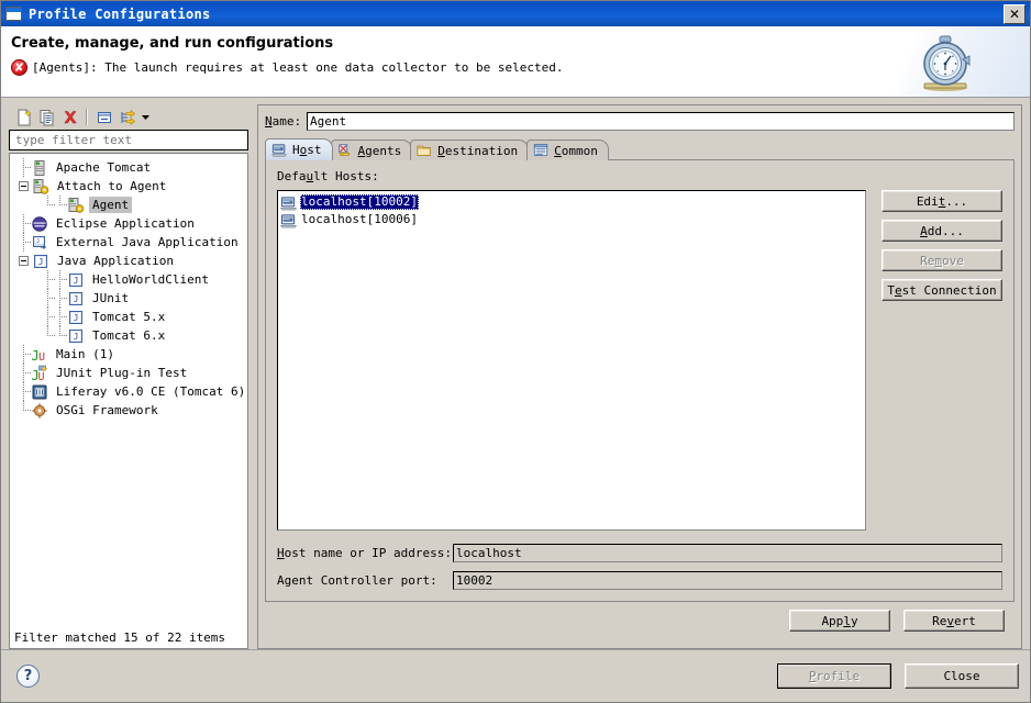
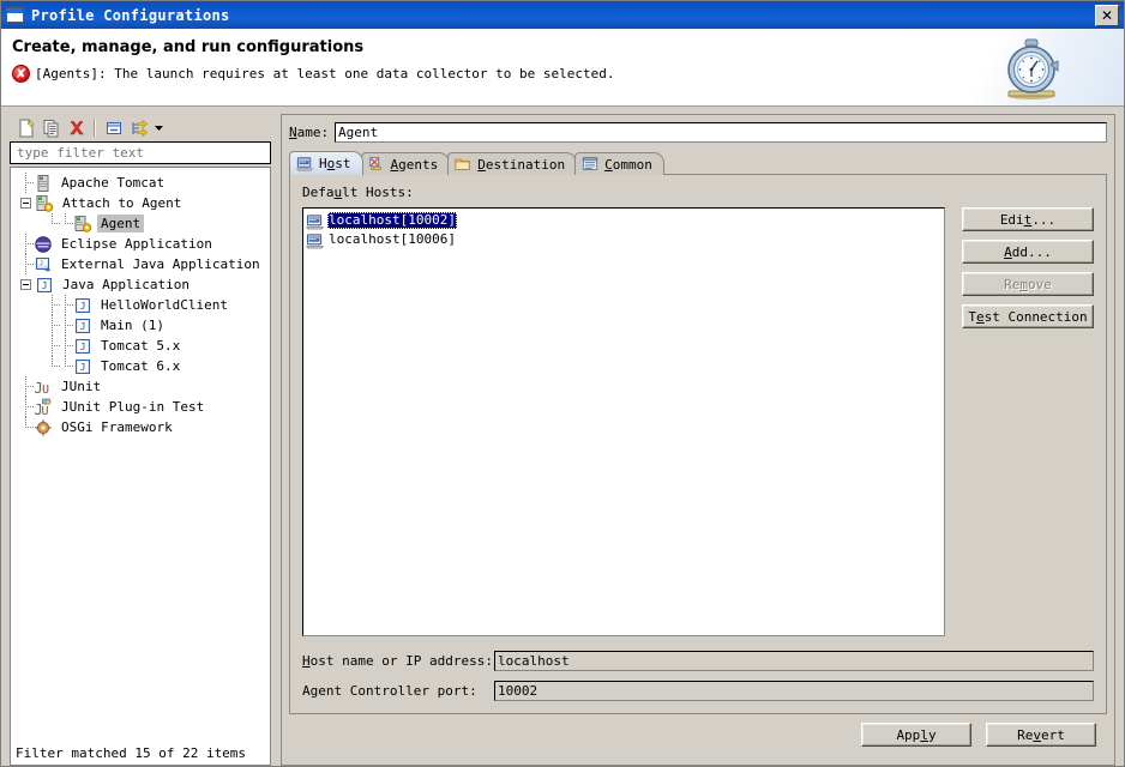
  Profile Configurations
  ✕
  Create, manage, and run configurations
  ✘
  [Agents]: The launch requires at least one data collector to be selected.
  type filter text
  Apache Tomcat
  Attach to Agent
  Agent
  Eclipse Application
  External Java Application
  J
  Java Application
  J
  HelloWorldClient
  J
- JUnit
+ Main (1)
  J
  Tomcat 5.x
  J
  Tomcat 6.x
  J
  U
- Main (1)
+ JUnit
  J
  U
  JUnit Plug-in Test
- Liferay v6.0 CE (Tomcat 6)
  OSGi Framework
  Filter matched 15 of 22 items
  Name:
  Agent
  Host
  Agents
  Destination
  Common
  Default Hosts:
  localhost[10002]
  localhost[10006]
  Edit...
  Add...
  Remove
  Test Connection
  Host name or IP address:
  localhost
  Agent Controller port:
  10002
  Apply
  Revert
- ?
- Profile
- Close
